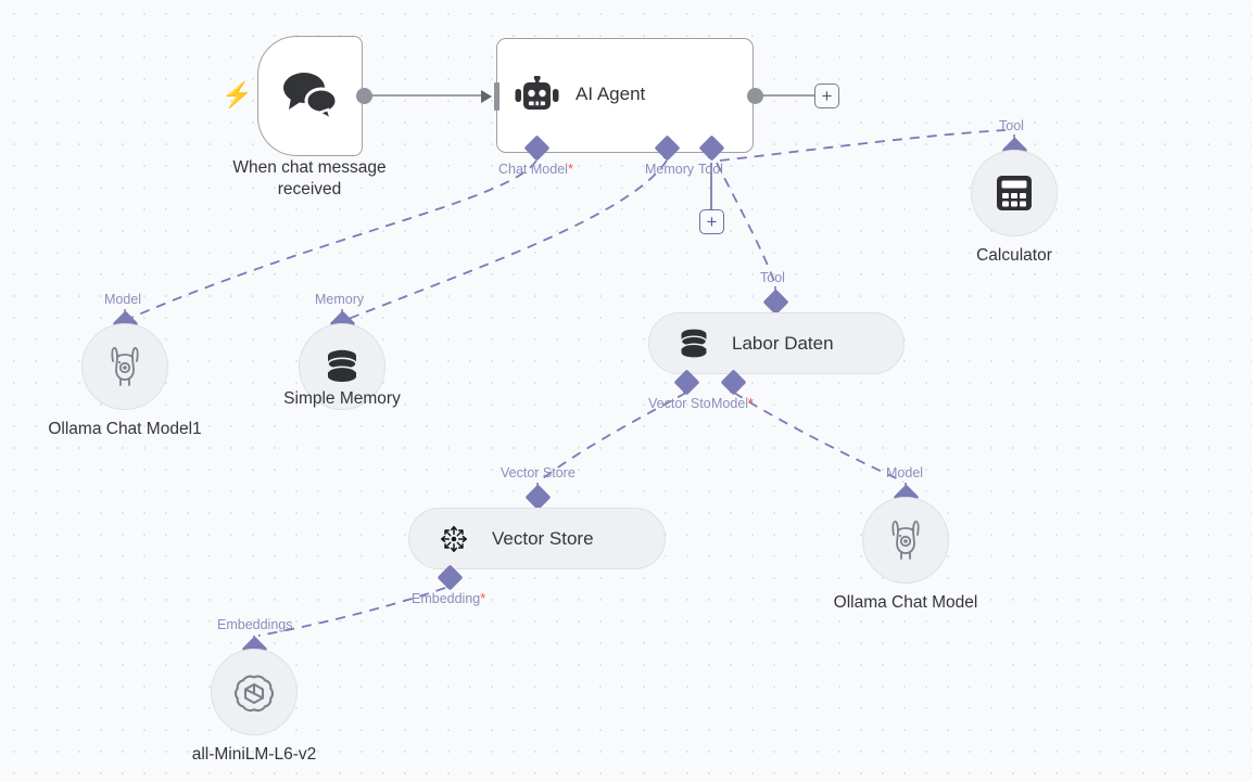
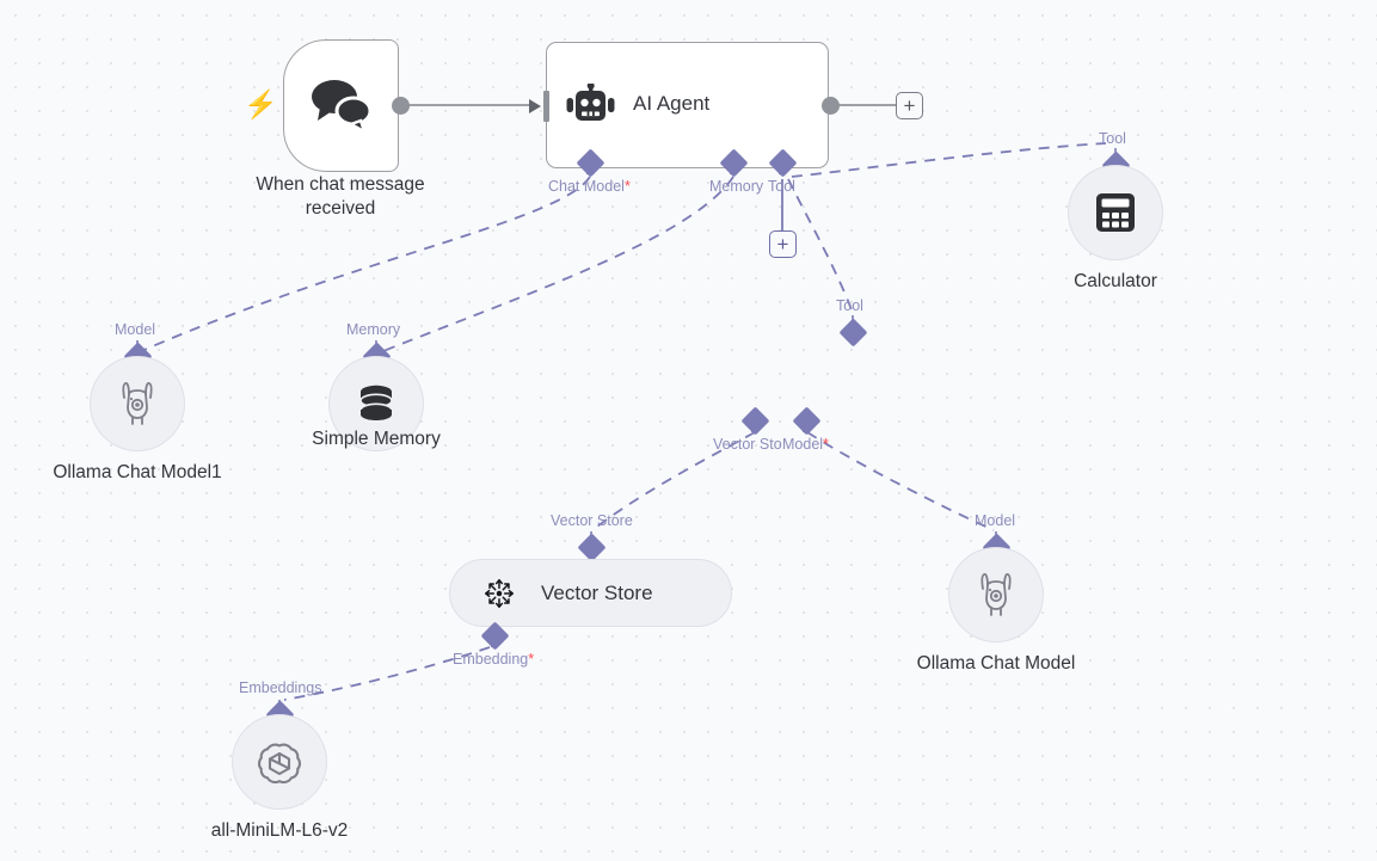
  ⚡
  When chat message
  received
  AI Agent
  +
  Chat Model*
  Memory
  Tool
  +
  Tool
  Calculator
  Model
  Ollama Chat Model1
  Memory
  Simple Memory
  Tool
- Labor Daten
  Vector Sto
  Model*
  Vector Store
  Vector Store
  Embedding*
  Model
  Ollama Chat Model
  Embeddings
  all-MiniLM-L6-v2
